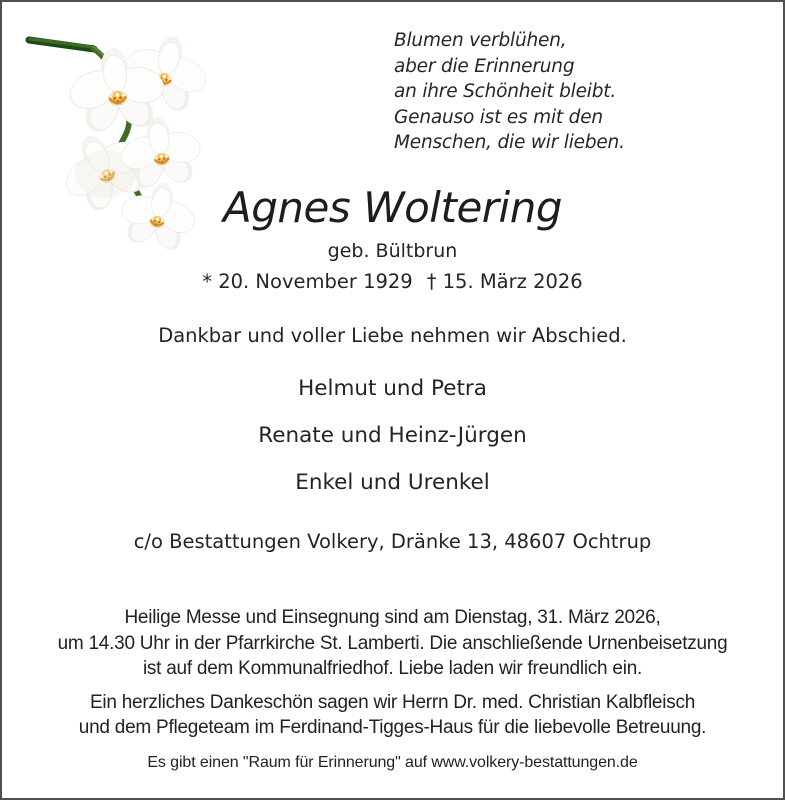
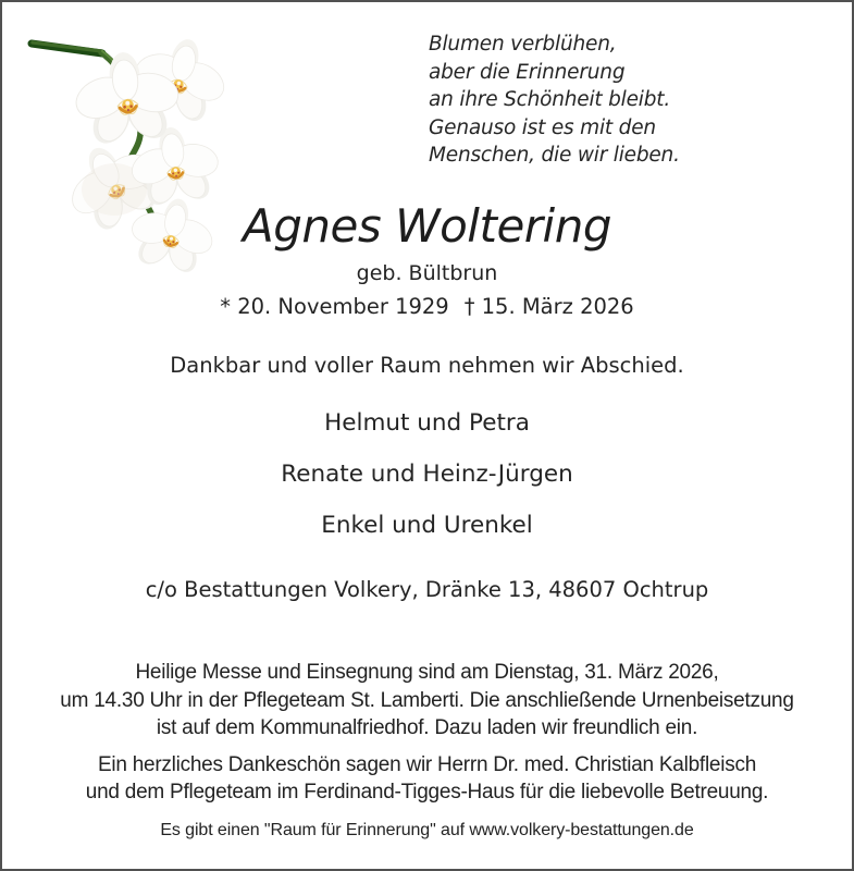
  Blumen verblühen,
  aber die Erinnerung
  an ihre Schönheit bleibt.
  Genauso ist es mit den
  Menschen, die wir lieben.
  Agnes Woltering
  geb. Bültbrun
  * 20. November 1929 † 15. März 2026
- Dankbar und voller Liebe nehmen wir Abschied.
+ Dankbar und voller Raum nehmen wir Abschied.
  Helmut und Petra
  Renate und Heinz-Jürgen
  Enkel und Urenkel
  c/o Bestattungen Volkery, Dränke 13, 48607 Ochtrup
  Heilige Messe und Einsegnung sind am Dienstag, 31. März 2026,
- um 14.30 Uhr in der Pfarrkirche St. Lamberti. Die anschließende Urnenbeisetzung
+ um 14.30 Uhr in der Pflegeteam St. Lamberti. Die anschließende Urnenbeisetzung
- ist auf dem Kommunalfriedhof. Liebe laden wir freundlich ein.
+ ist auf dem Kommunalfriedhof. Dazu laden wir freundlich ein.
  Ein herzliches Dankeschön sagen wir Herrn Dr. med. Christian Kalbfleisch
  und dem Pflegeteam im Ferdinand-Tigges-Haus für die liebevolle Betreuung.
  Es gibt einen "Raum für Erinnerung" auf www.volkery-bestattungen.de
